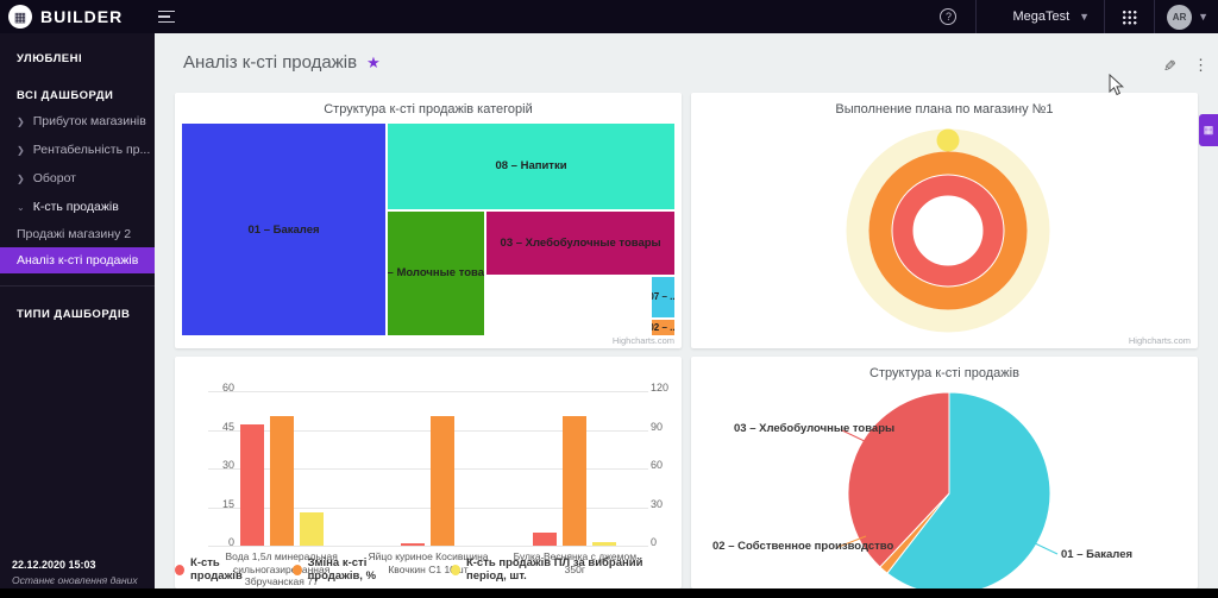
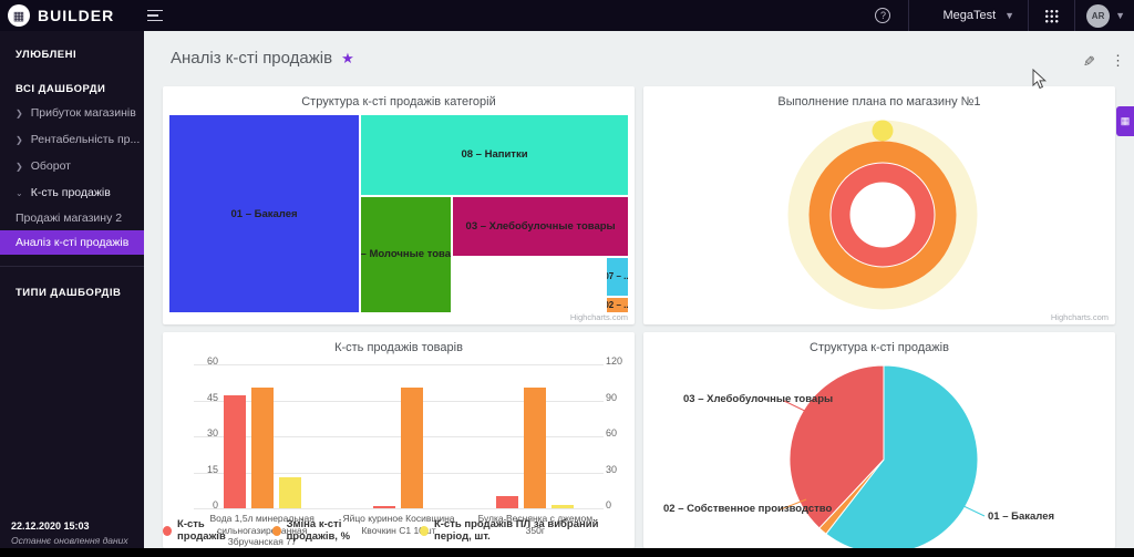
  ▦
  BUILDER
  ?
  MegaTest
  ▼
  AR
  ▼
  УЛЮБЛЕНІ
  ВСІ ДАШБОРДИ
  ❯
  Прибуток магазинів
  ❯
  Рентабельність пр...
  ❯
  Оборот
  ⌄
  К-сть продажів
  Продажі магазину 2
  Аналіз к-сті продажів
  ТИПИ ДАШБОРДІВ
  22.12.2020 15:03
  Останнє оновлення даних
  Аналіз к-сті продажів
  ★
  ⋮
  Структура к-сті продажів категорій
  01 – Бакалея
  08 – Напитки
  – Молочные това
  03 – Хлебобулочные товары
  07 – ..
  02 – ..
  Highcharts.com
  Выполнение плана по магазину №1
  Highcharts.com
+ К-сть продажів товарів
  60
  45
  30
  15
  0
  120
  90
  60
  30
  0
  Вода 1,5л минеральная сильногазиранная Збручанская 77
  Яйцо куриное Косивщина Квочкин С1 1т
  Булка Веснянка с джемом 350г
  К-сть продажів
  Зміна к-сті продажів, %
  К-сть продажів ПЛ за вибраний період, шт.
  Структура к-сті продажів
  03 – Хлебобулочные товары
  02 – Собственное производство
  01 – Бакалея
  ▦
